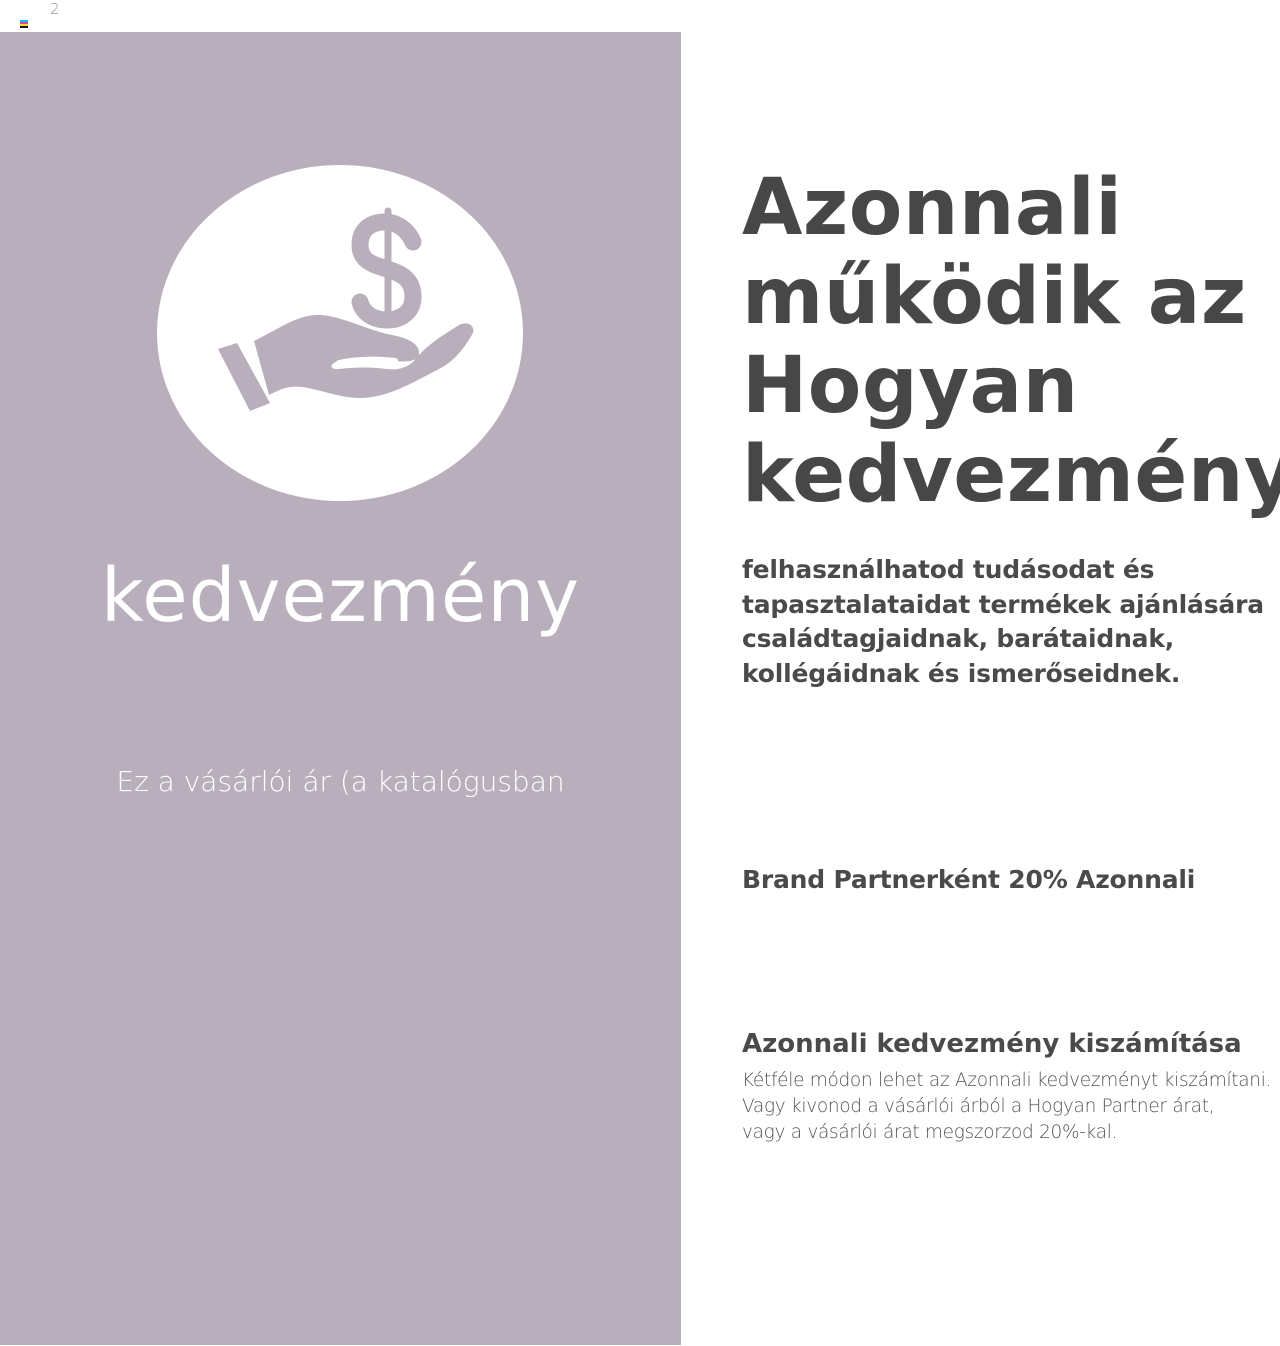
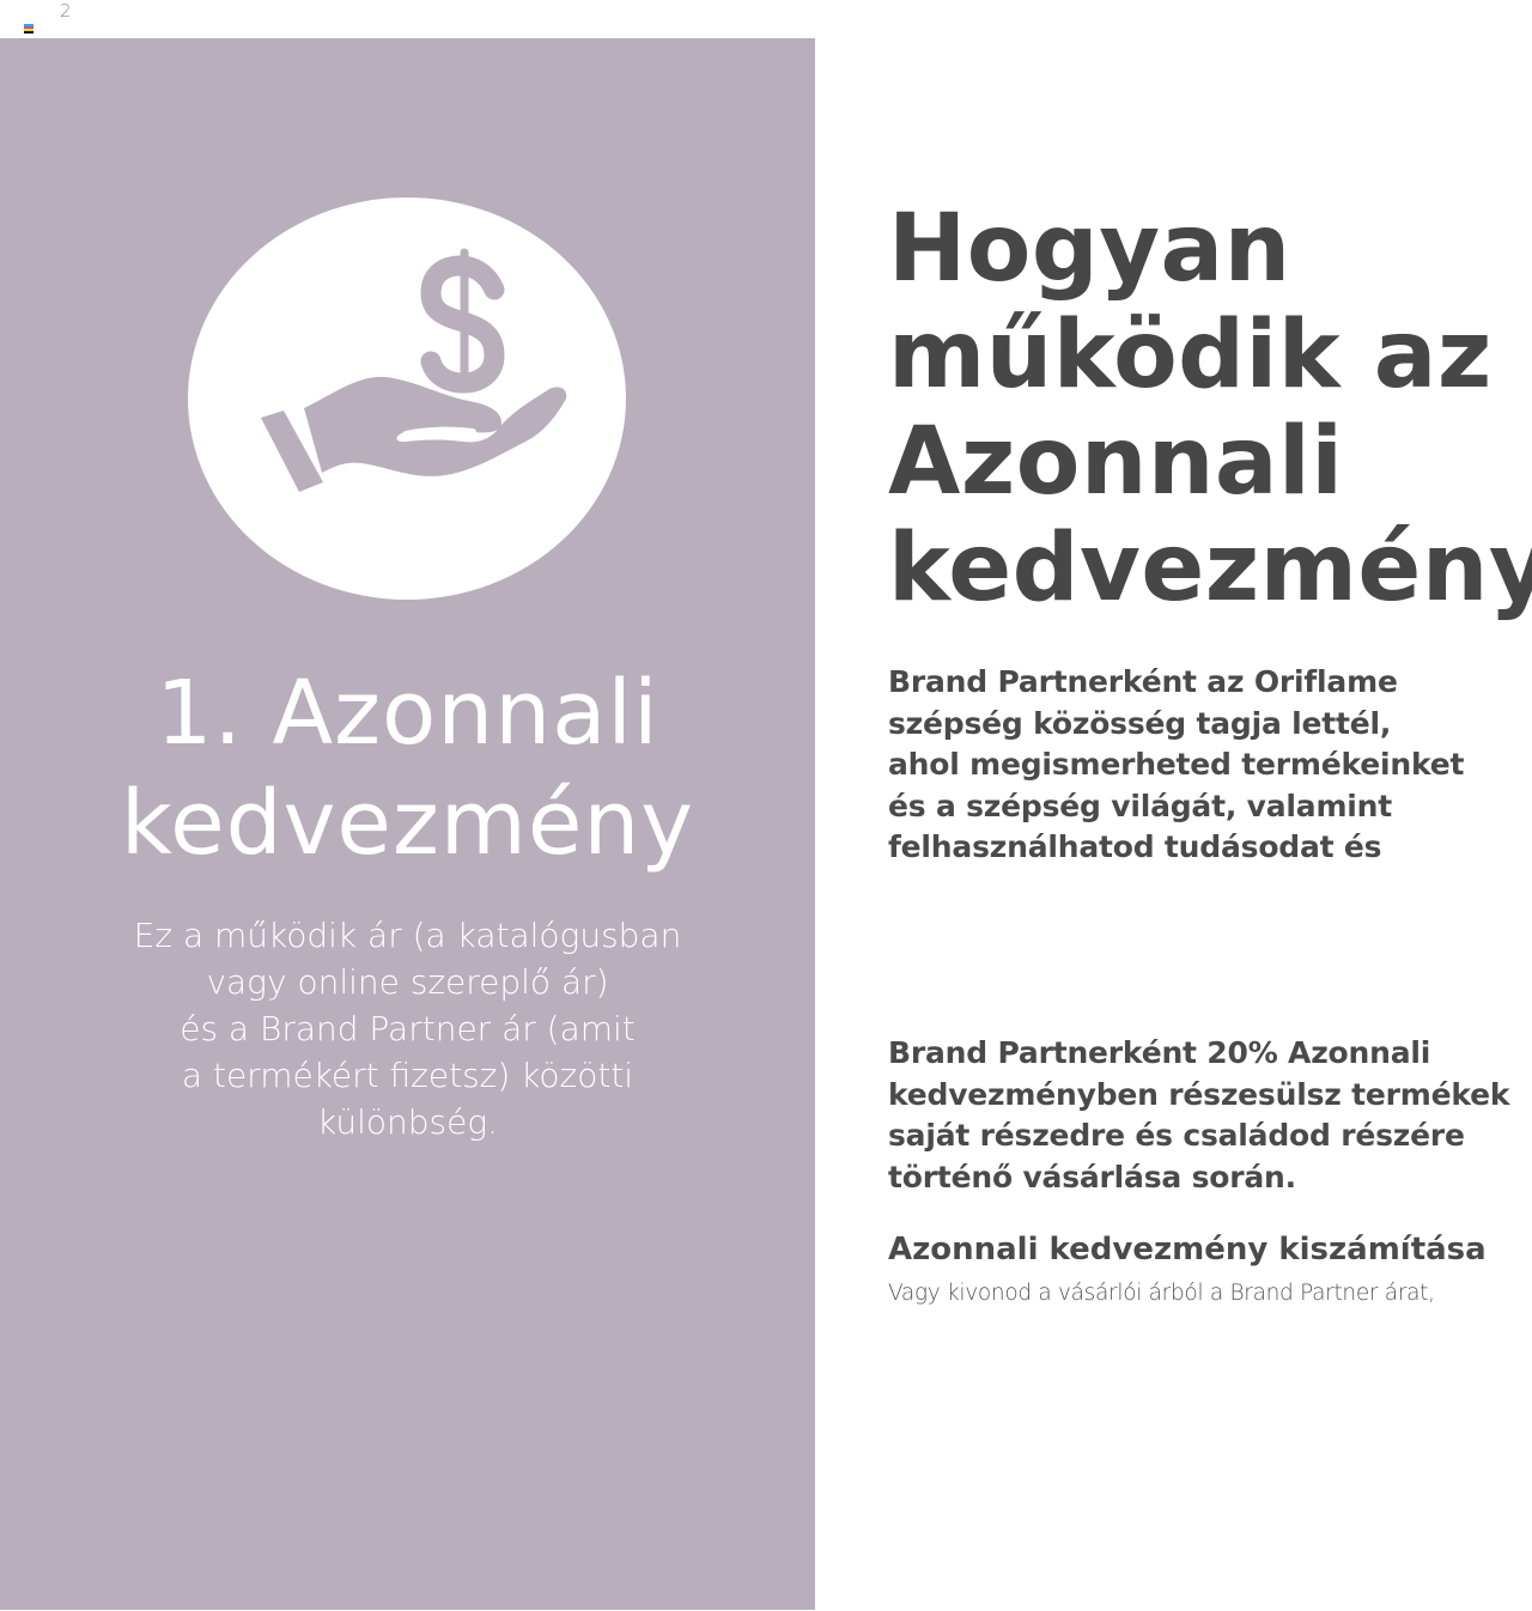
  2
+ 1. Azonnali
  kedvezmény
- Ez a vásárlói ár (a katalógusban
+ Ez a működik ár (a katalógusban
+ vagy online szereplő ár)
+ és a Brand Partner ár (amit
+ a termékért fizetsz) közötti
+ különbség.
- Azonnali
+ Hogyan
  működik az
- Hogyan
+ Azonnali
  kedvezmény
+ Brand Partnerként az Oriflame
+ szépség közösség tagja lettél,
+ ahol megismerheted termékeinket
+ és a szépség világát, valamint
  felhasználhatod tudásodat és
- tapasztalataidat termékek ajánlására
- családtagjaidnak, barátaidnak,
- kollégáidnak és ismerőseidnek.
  Brand Partnerként 20% Azonnali
+ kedvezményben részesülsz termékek
+ saját részedre és családod részére
+ történő vásárlása során.
  Azonnali kedvezmény kiszámítása
- Kétféle módon lehet az Azonnali kedvezményt kiszámítani.
- Vagy kivonod a vásárlói árból a Hogyan Partner árat,
+ Vagy kivonod a vásárlói árból a Brand Partner árat,
- vagy a vásárlói árat megszorzod 20%-kal.
